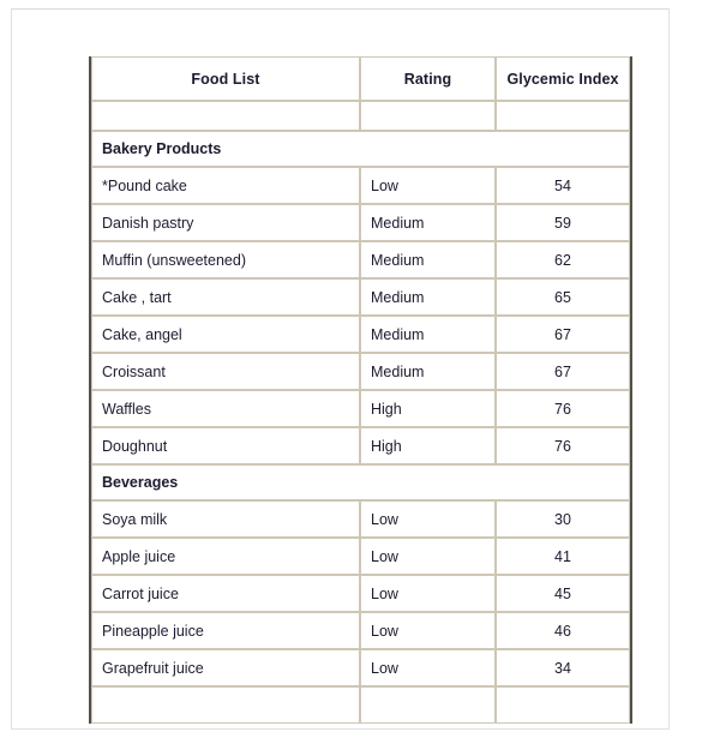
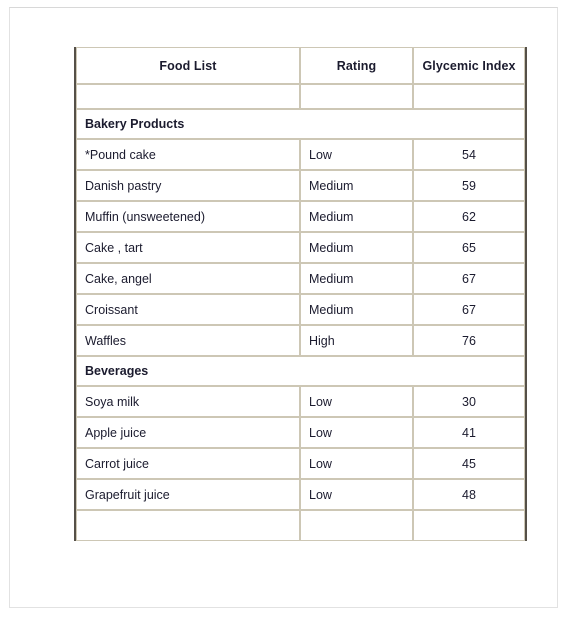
  Food List	Rating	Glycemic Index
  Bakery Products
  *Pound cake	Low	54
  Danish pastry	Medium	59
  Muffin (unsweetened)	Medium	62
  Cake , tart	Medium	65
  Cake, angel	Medium	67
  Croissant	Medium	67
  Waffles	High	76
- Doughnut	High	76
  Beverages
  Soya milk	Low	30
  Apple juice	Low	41
  Carrot juice	Low	45
- Pineapple juice	Low	46
- Grapefruit juice	Low	34
+ Grapefruit juice	Low	48
